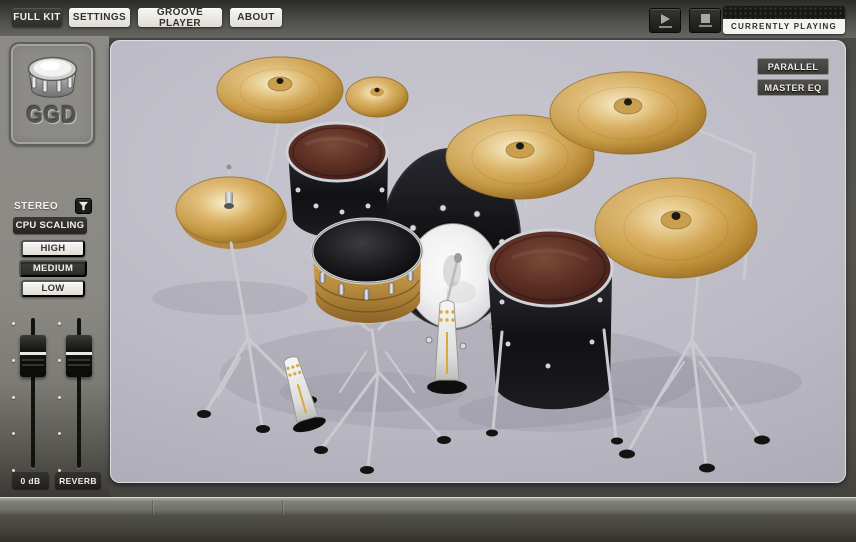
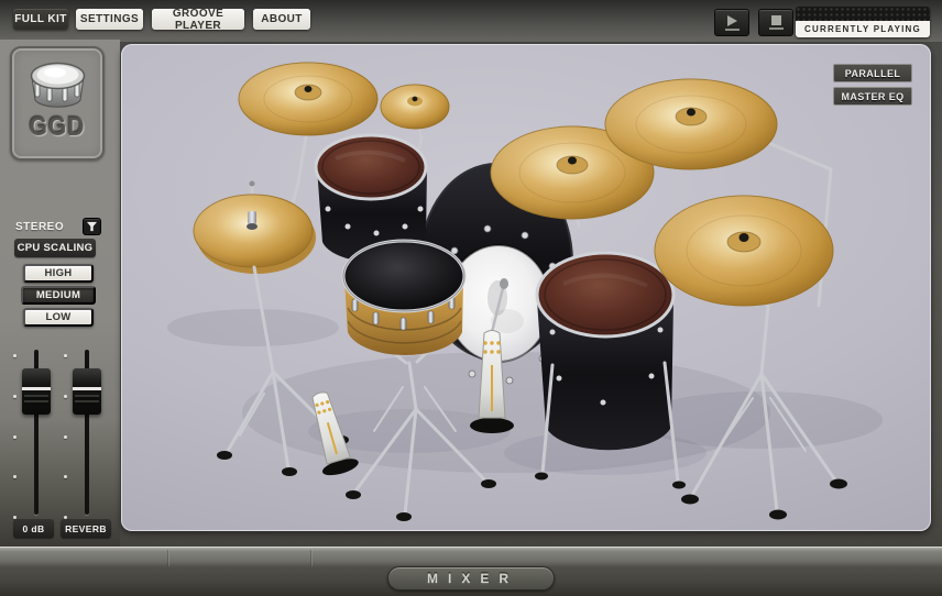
  FULL KIT
  SETTINGS
  GROOVE PLAYER
  ABOUT
  CURRENTLY PLAYING
  GGD
  STEREO
  CPU SCALING
  HIGH
  MEDIUM
  LOW
  0 dB
  REVERB
  PARALLEL
  MASTER EQ
+ MIXER
